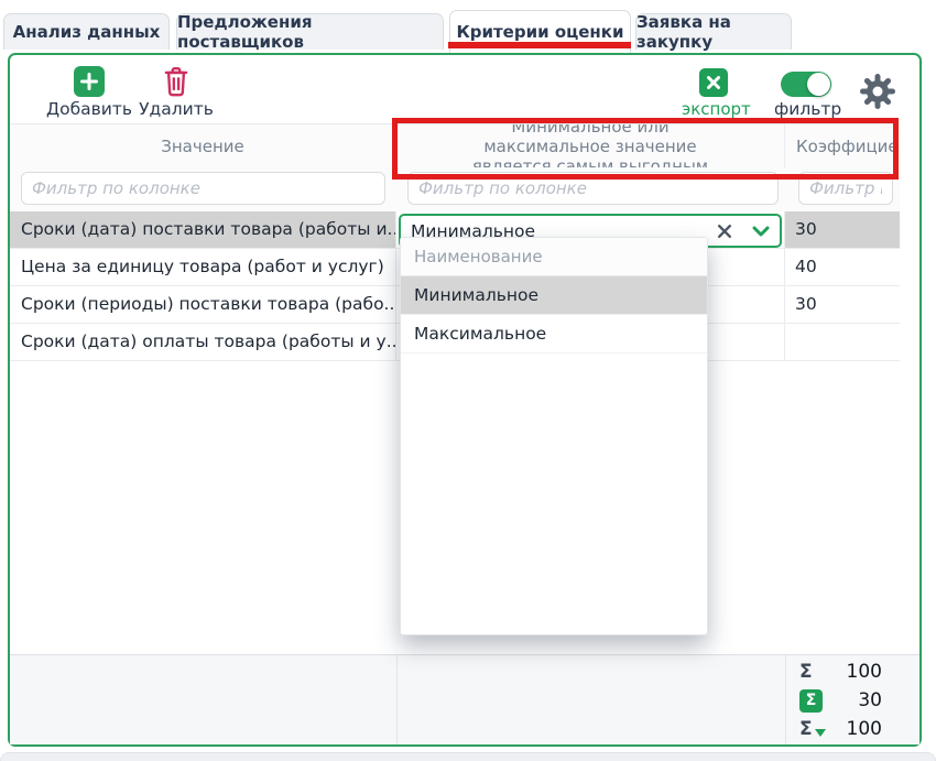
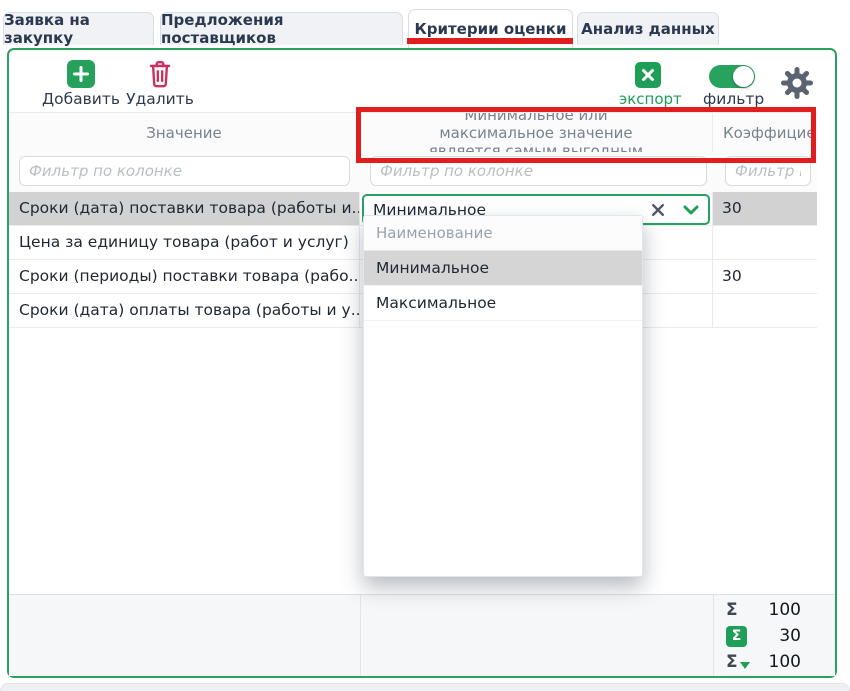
- Анализ данных
+ Заявка на закупку
  Предложения поставщиков
  Критерии оценки
- Заявка на закупку
+ Анализ данных
  Добавить
  Удалить
  экспорт
  фильтр
  Значение
  Минимальное или максимальное значение является самым выгодным
  Коэффицие
  Фильтр по колонке
  Фильтр по колонке
  Сроки (дата) поставки товара (работы и..
  30
  Цена за единицу товара (работ и услуг)
- 40
  Сроки (периоды) поставки товара (рабо..
  30
  Сроки (дата) оплаты товара (работы и у..
  Минимальное
  Наименование
  Минимальное
  Максимальное
  Σ
  100
  Σ
  30
  Σ
  100
